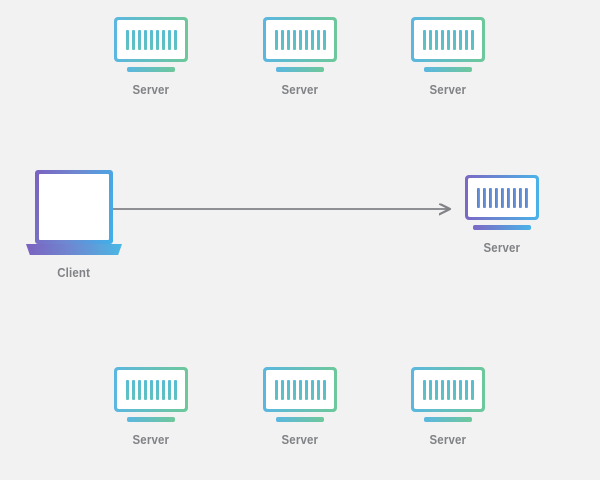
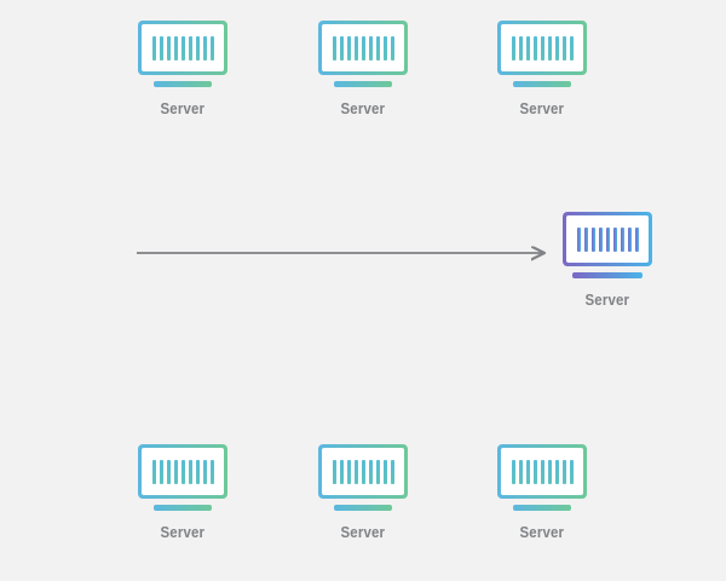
  Server
  Server
  Server
- Client
  Server
  Server
  Server
  Server
